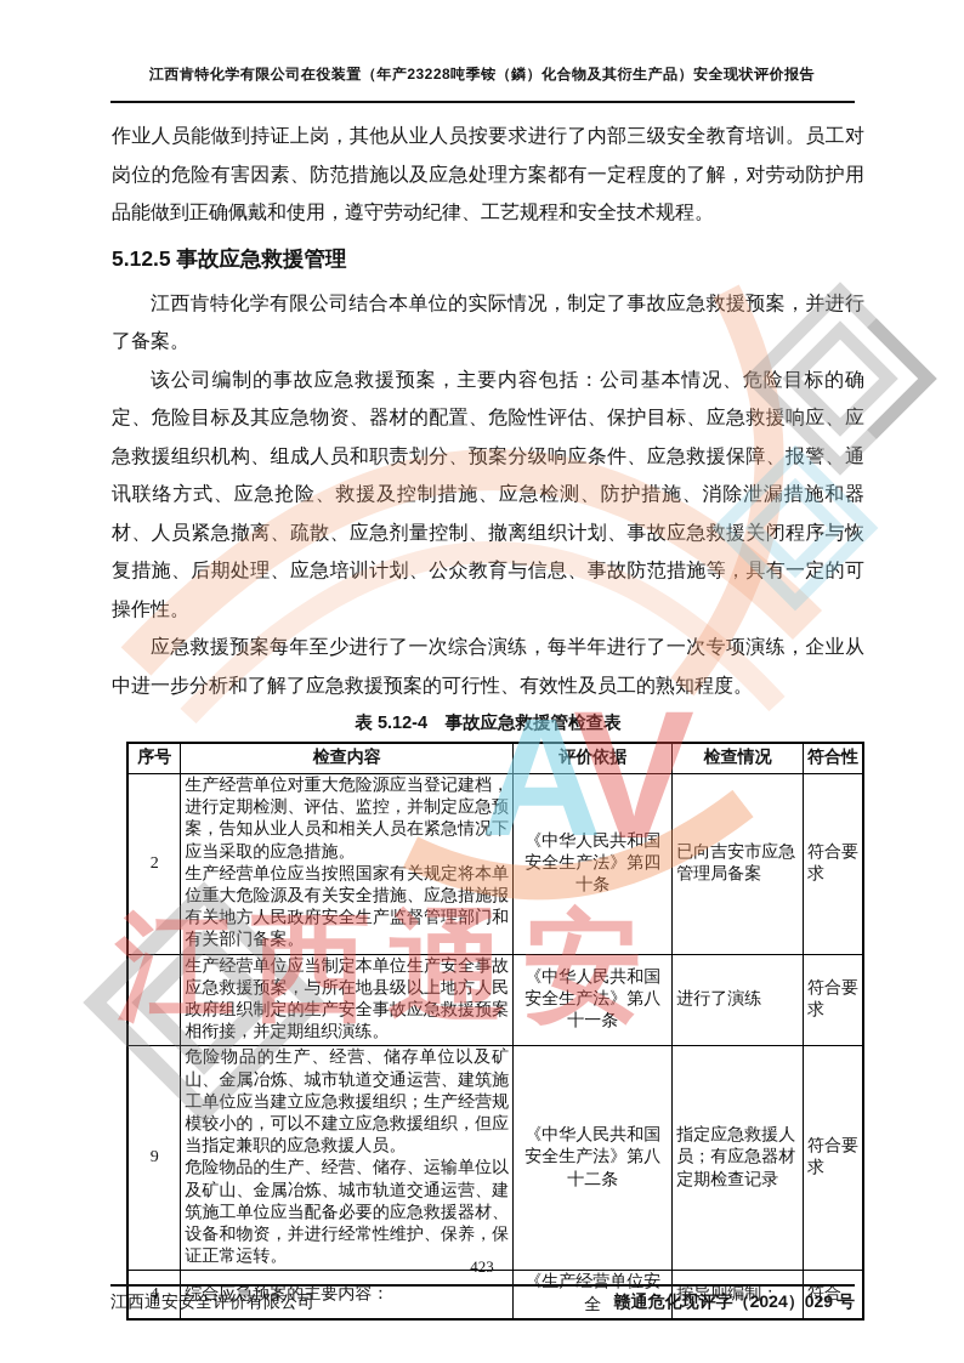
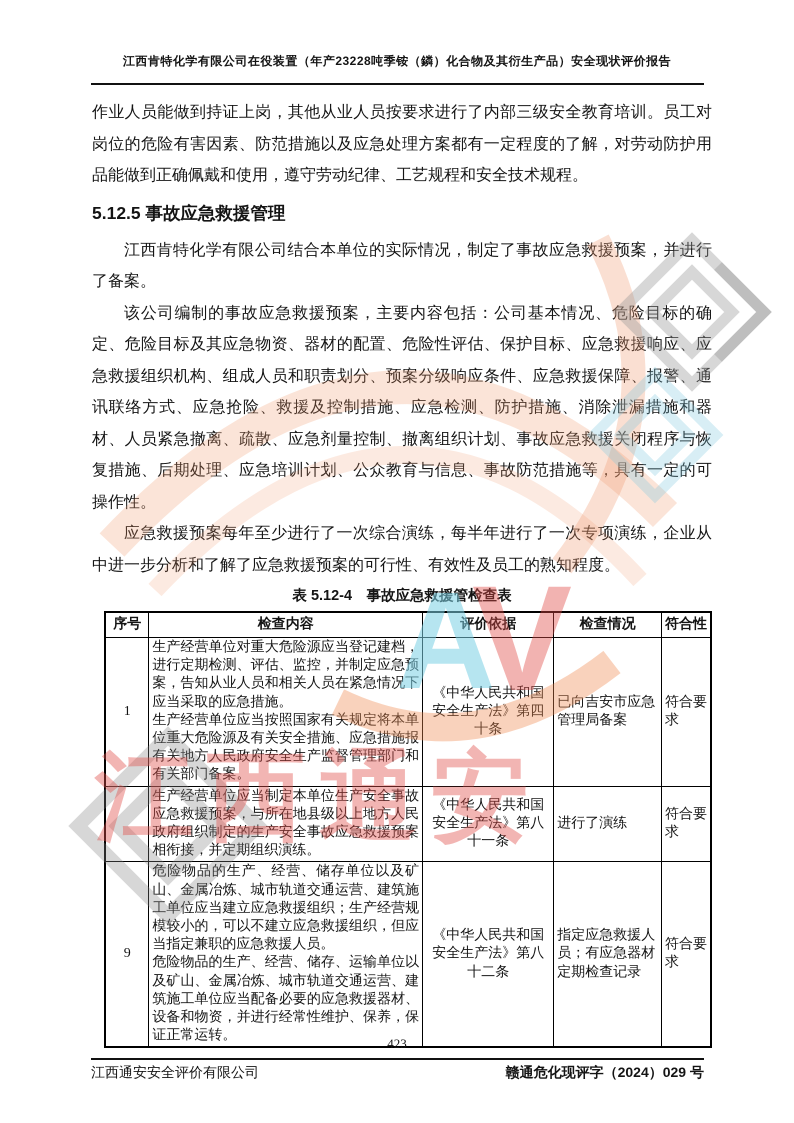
  江西肯特化学有限公司在役装置（年产23228吨季铵（鏻）化合物及其衍生产品）安全现状评价报告
  作业人员能做到持证上岗，其他从业人员按要求进行了内部三级安全教育培训。员工对岗位的危险有害因素、防范措施以及应急处理方案都有一定程度的了解，对劳动防护用品能做到正确佩戴和使用，遵守劳动纪律、工艺规程和安全技术规程。
  5.12.5 事故应急救援管理
  江西肯特化学有限公司结合本单位的实际情况，制定了事故应急救援预案，并进行了备案。
  该公司编制的事故应急救援预案，主要内容包括：公司基本情况、危险目标的确定、危险目标及其应急物资、器材的配置、危险性评估、保护目标、应急救援响应、应急救援组织机构、组成人员和职责划分、预案分级响应条件、应急救援保障、报警、通讯联络方式、应急抢险、救援及控制措施、应急检测、防护措施、消除泄漏措施和器材、人员紧急撤离、疏散、应急剂量控制、撤离组织计划、事故应急救援关闭程序与恢复措施、后期处理、应急培训计划、公众教育与信息、事故防范措施等，具有一定的可操作性。
  应急救援预案每年至少进行了一次综合演练，每半年进行了一次专项演练，企业从中进一步分析和了解了应急救援预案的可行性、有效性及员工的熟知程度。
  表 5.12-4 事故应急救援管检查表
  序号	检查内容	评价依据	检查情况	符合性
- 2	生产经营单位对重大危险源应当登记建档，进行定期检测、评估、监控，并制定应急预案，告知从业人员和相关人员在紧急情况下应当采取的应急措施。 生产经营单位应当按照国家有关规定将本单位重大危险源及有关安全措施、应急措施报有关地方人民政府安全生产监督管理部门和有关部门备案。	《中华人民共和国安全生产法》第四十条	已向吉安市应急管理局备案	符合要求
+ 1	生产经营单位对重大危险源应当登记建档，进行定期检测、评估、监控，并制定应急预案，告知从业人员和相关人员在紧急情况下应当采取的应急措施。 生产经营单位应当按照国家有关规定将本单位重大危险源及有关安全措施、应急措施报有关地方人民政府安全生产监督管理部门和有关部门备案。	《中华人民共和国安全生产法》第四十条	已向吉安市应急管理局备案	符合要求
  	生产经营单位应当制定本单位生产安全事故应急救援预案，与所在地县级以上地方人民政府组织制定的生产安全事故应急救援预案相衔接，并定期组织演练。	《中华人民共和国安全生产法》第八十一条	进行了演练	符合要求
  9	危险物品的生产、经营、储存单位以及矿山、金属冶炼、城市轨道交通运营、建筑施工单位应当建立应急救援组织；生产经营规模较小的，可以不建立应急救援组织，但应当指定兼职的应急救援人员。 危险物品的生产、经营、储存、运输单位以及矿山、金属冶炼、城市轨道交通运营、建筑施工单位应当配备必要的应急救援器材、设备和物资，并进行经常性维护、保养，保证正常运转。	《中华人民共和国安全生产法》第八十二条	指定应急救援人员；有应急器材定期检查记录	符合要求
- 4	综合应急预案的主要内容：	《生产经营单位安全	按导则编制：	符合
  423
  江西通安安全评价有限公司
  赣通危化现评字（2024）029 号
  A
  V
  江西通安
